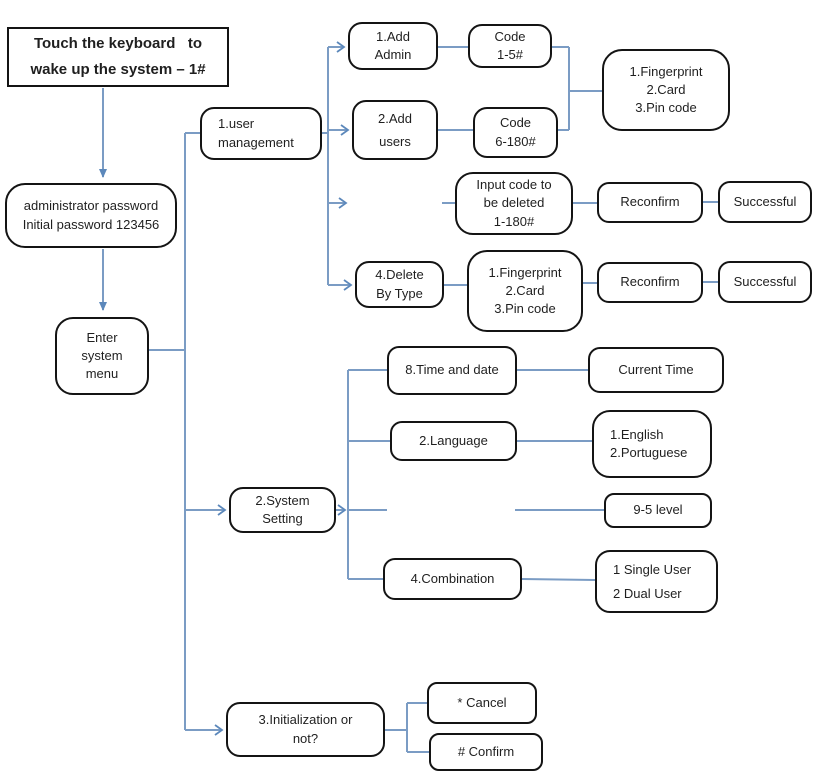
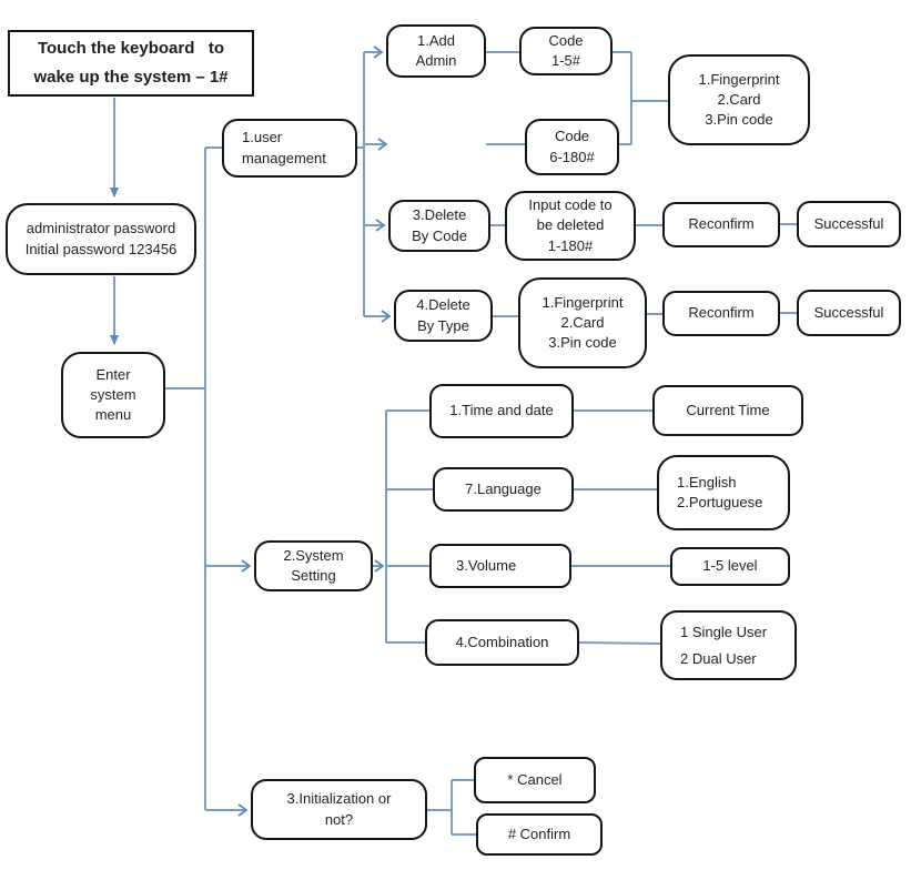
  Touch the keyboard to
  wake up the system – 1#
  administrator password
  Initial password 123456
  Enter
  system
  menu
  1.user
  management
  1.Add
  Admin
  Code
  1-5#
- 2.Add
- users
  Code
  6-180#
  1.Fingerprint
  2.Card
  3.Pin code
+ 3.Delete
+ By Code
  Input code to
  be deleted
  1-180#
  Reconfirm
  Successful
  4.Delete
  By Type
  1.Fingerprint
  2.Card
  3.Pin code
  Reconfirm
  Successful
  2.System
  Setting
- 8.Time and date
+ 1.Time and date
- 2.Language
+ 7.Language
+ 3.Volume
  4.Combination
  Current Time
  1.English
  2.Portuguese
- 9-5 level
+ 1-5 level
  1 Single User
  2 Dual User
  3.Initialization or
  not?
  * Cancel
  # Confirm
